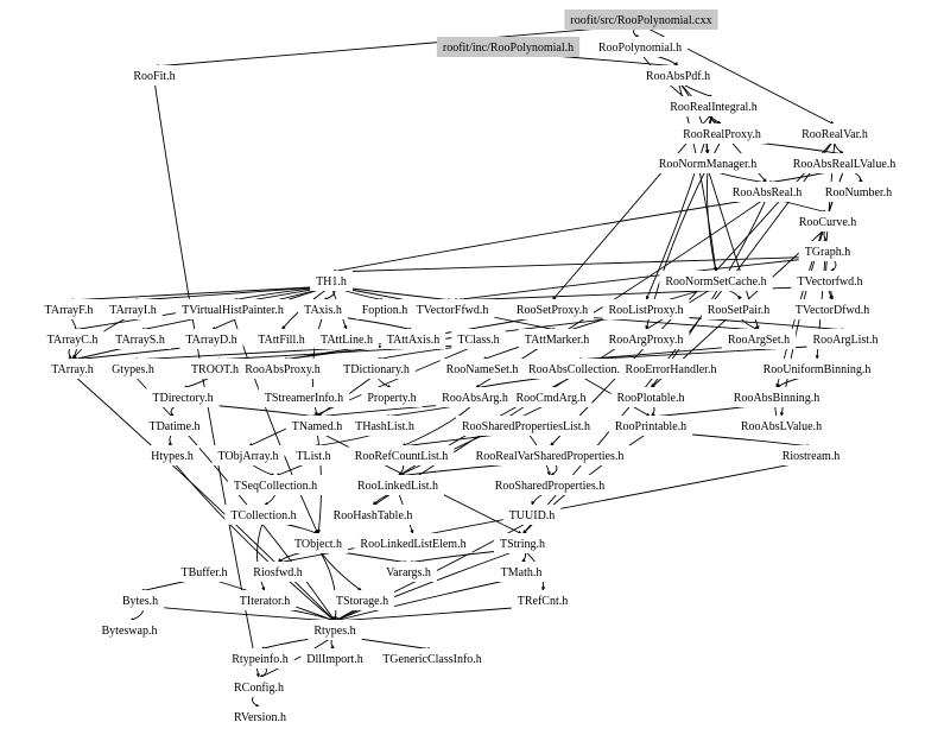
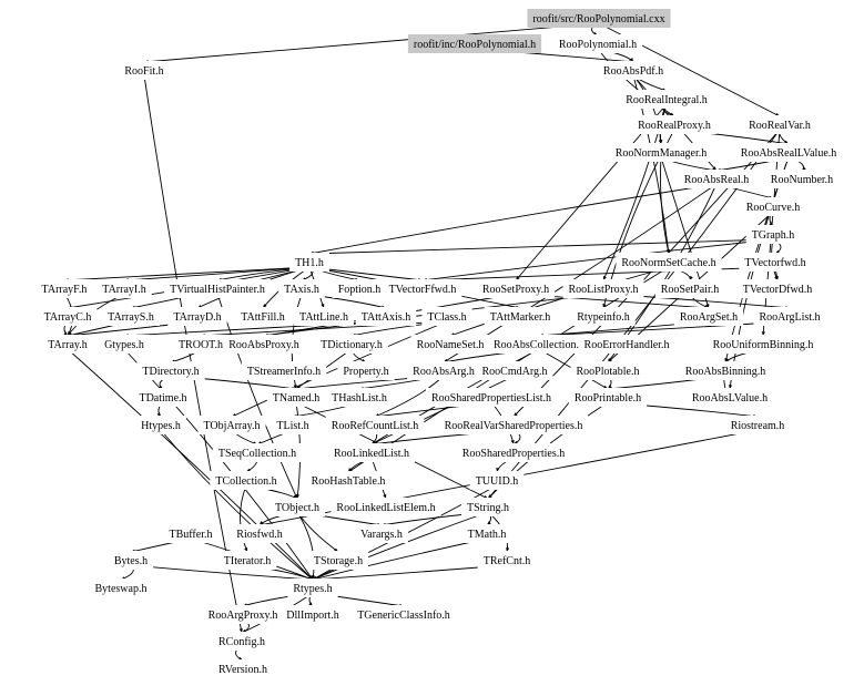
  roofit/src/RooPolynomial.cxx
  roofit/inc/RooPolynomial.h
  RooPolynomial.h
  RooFit.h
  RooAbsPdf.h
  RooRealIntegral.h
  RooRealProxy.h
  RooRealVar.h
  RooNormManager.h
  RooAbsRealLValue.h
  RooAbsReal.h
  RooNumber.h
  RooCurve.h
  TGraph.h
  TH1.h
  RooNormSetCache.h
  TVectorfwd.h
  TArrayF.h
  TArrayI.h
  TVirtualHistPainter.h
  TAxis.h
  Foption.h
  TVectorFfwd.h
  RooSetProxy.h
  RooListProxy.h
  RooSetPair.h
  TVectorDfwd.h
  TArrayC.h
  TArrayS.h
  TArrayD.h
  TAttFill.h
  TAttLine.h
  TAttAxis.h
  TClass.h
  TAttMarker.h
- RooArgProxy.h
+ Rtypeinfo.h
  RooArgSet.h
  RooArgList.h
  TArray.h
  Gtypes.h
  TROOT.h
  RooAbsProxy.h
  TDictionary.h
  RooNameSet.h
  RooAbsCollection.
  RooErrorHandler.h
  RooUniformBinning.h
  TDirectory.h
  TStreamerInfo.h
  Property.h
  RooAbsArg.h
  RooCmdArg.h
  RooPlotable.h
  RooAbsBinning.h
  TDatime.h
  TNamed.h
  THashList.h
  RooSharedPropertiesList.h
  RooPrintable.h
  RooAbsLValue.h
  Htypes.h
  TObjArray.h
  TList.h
  RooRefCountList.h
  RooRealVarSharedProperties.h
  Riostream.h
  TSeqCollection.h
  RooLinkedList.h
  RooSharedProperties.h
  TCollection.h
  RooHashTable.h
  TUUID.h
  TObject.h
  RooLinkedListElem.h
  TString.h
  TBuffer.h
  Riosfwd.h
  Varargs.h
  TMath.h
  Bytes.h
  TIterator.h
  TStorage.h
  TRefCnt.h
  Byteswap.h
  Rtypes.h
- Rtypeinfo.h
+ RooArgProxy.h
  DllImport.h
  TGenericClassInfo.h
  RConfig.h
  RVersion.h
